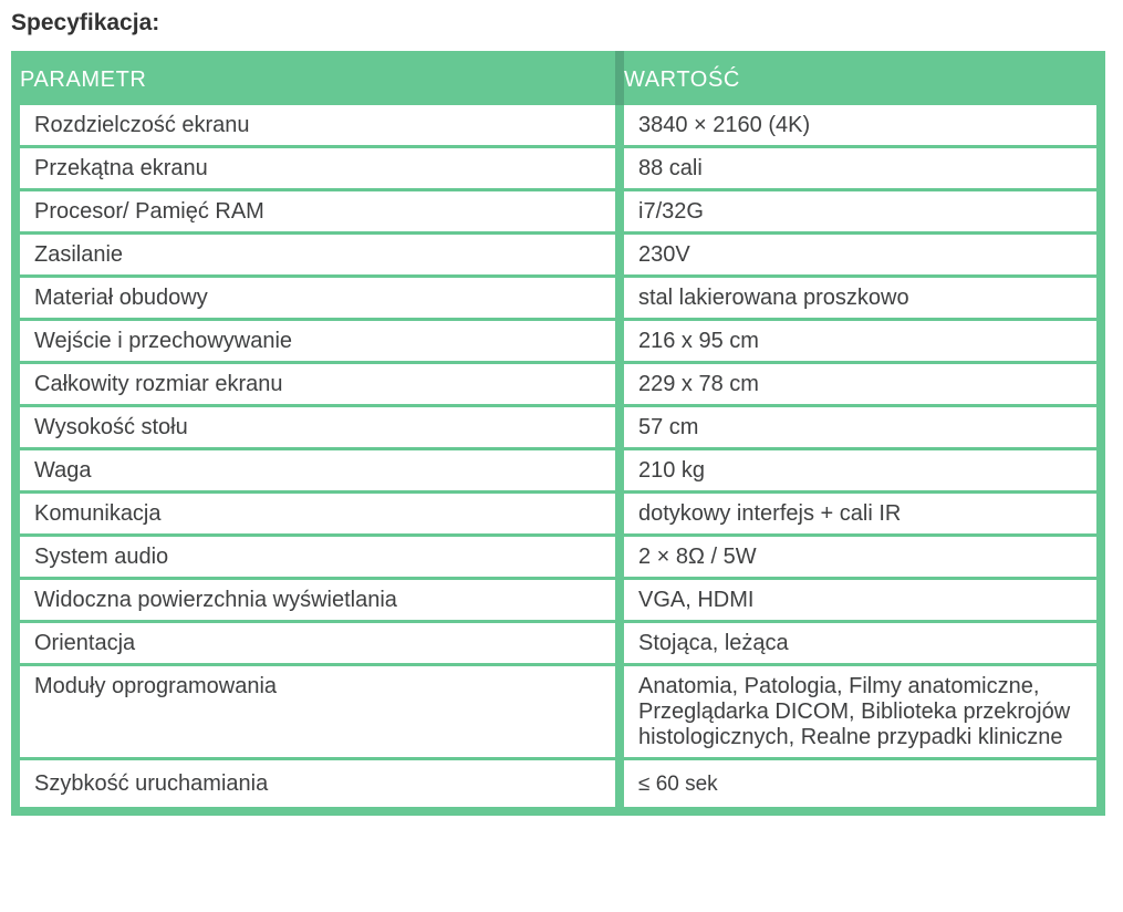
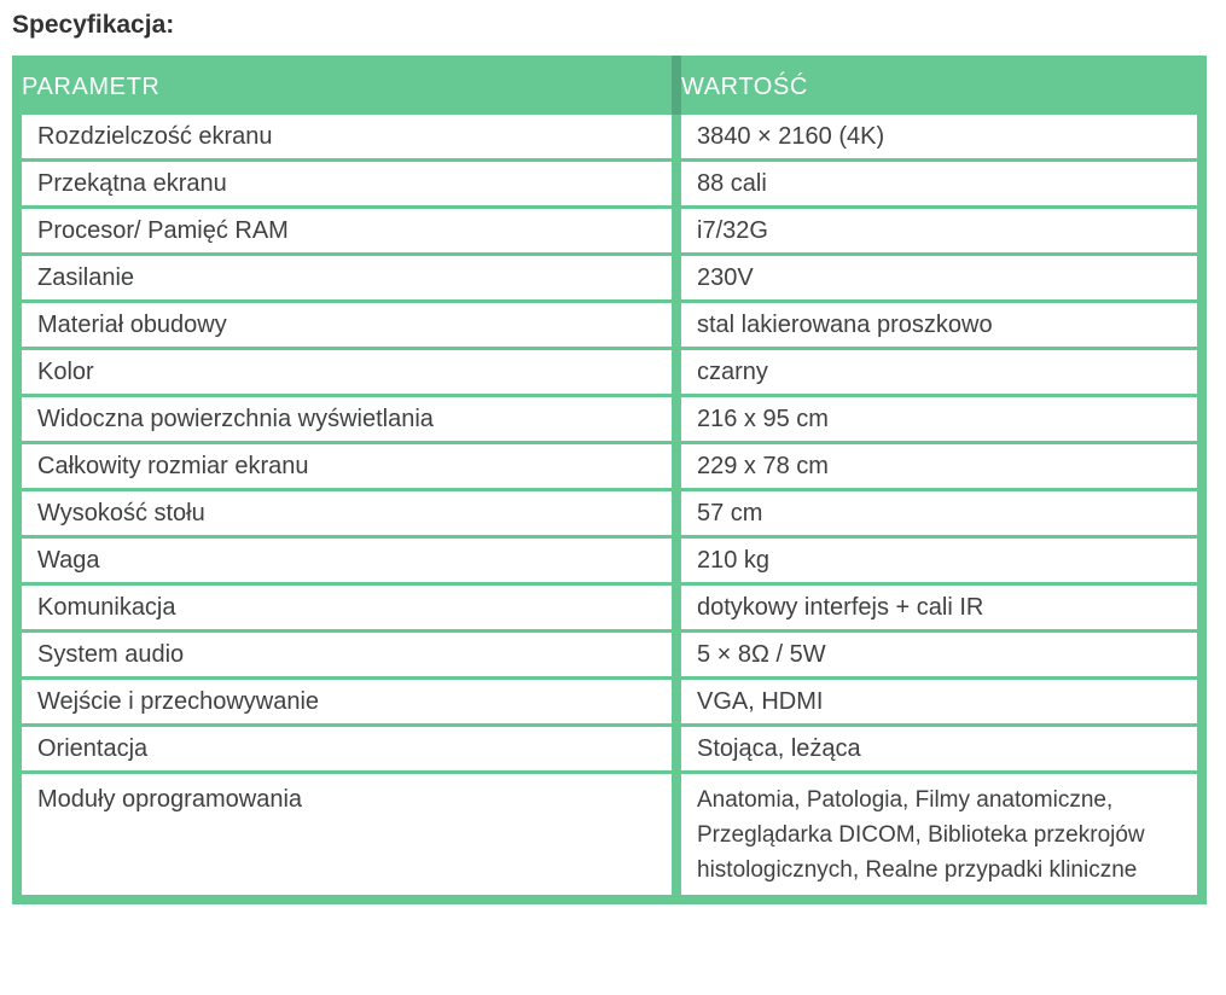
  Specyfikacja:
  PARAMETR	WARTOŚĆ
  Rozdzielczość ekranu	3840 × 2160 (4K)
  Przekątna ekranu	88 cali
  Procesor/ Pamięć RAM	i7/32G
  Zasilanie	230V
  Materiał obudowy	stal lakierowana proszkowo
+ Kolor	czarny
- Wejście i przechowywanie	216 x 95 cm
+ Widoczna powierzchnia wyświetlania	216 x 95 cm
  Całkowity rozmiar ekranu	229 x 78 cm
  Wysokość stołu	57 cm
  Waga	210 kg
  Komunikacja	dotykowy interfejs + cali IR
- System audio	2 × 8Ω / 5W
+ System audio	5 × 8Ω / 5W
- Widoczna powierzchnia wyświetlania	VGA, HDMI
+ Wejście i przechowywanie	VGA, HDMI
  Orientacja	Stojąca, leżąca
  Moduły oprogramowania	Anatomia, Patologia, Filmy anatomiczne, Przeglądarka DICOM, Biblioteka przekrojów histologicznych, Realne przypadki kliniczne
- Szybkość uruchamiania	≤ 60 sek
